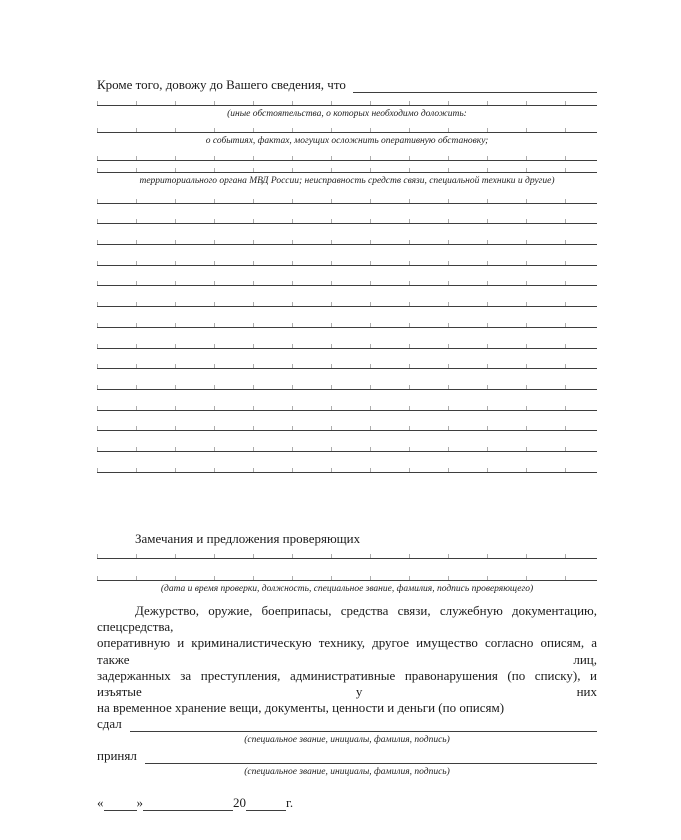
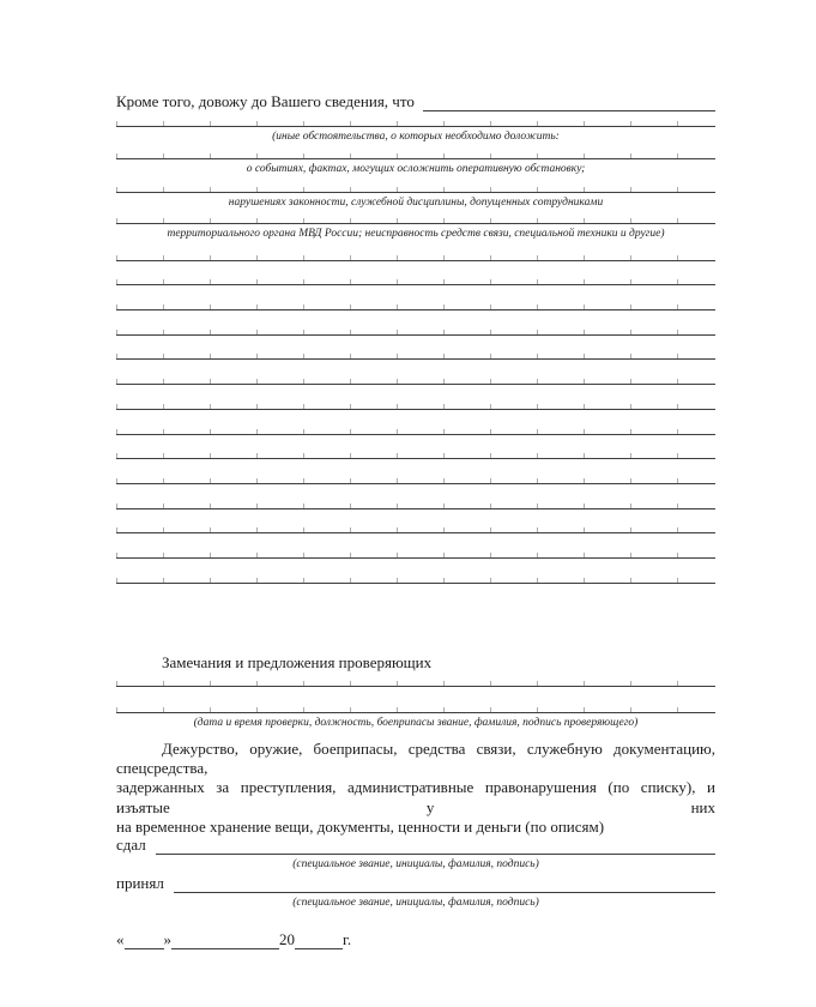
  Кроме того, довожу до Вашего сведения, что
  (иные обстоятельства, о которых необходимо доложить:
  о событиях, фактах, могущих осложнить оперативную обстановку;
+ нарушениях законности, служебной дисциплины, допущенных сотрудниками
  территориального органа МВД России; неисправность средств связи, специальной техники и другие)
  Замечания и предложения проверяющих
- (дата и время проверки, должность, специальное звание, фамилия, подпись проверяющего)
+ (дата и время проверки, должность, боеприпасы звание, фамилия, подпись проверяющего)
  Дежурство, оружие, боеприпасы, средства связи, служебную документацию, спецсредства,
- оперативную и криминалистическую технику, другое имущество согласно описям, а также лиц,
  задержанных за преступления, административные правонарушения (по списку), и изъятые у них
  на временное хранение вещи, документы, ценности и деньги (по описям)
  сдал
  (специальное звание, инициалы, фамилия, подпись)
  принял
  (специальное звание, инициалы, фамилия, подпись)
  «
  »
  20
  г.
